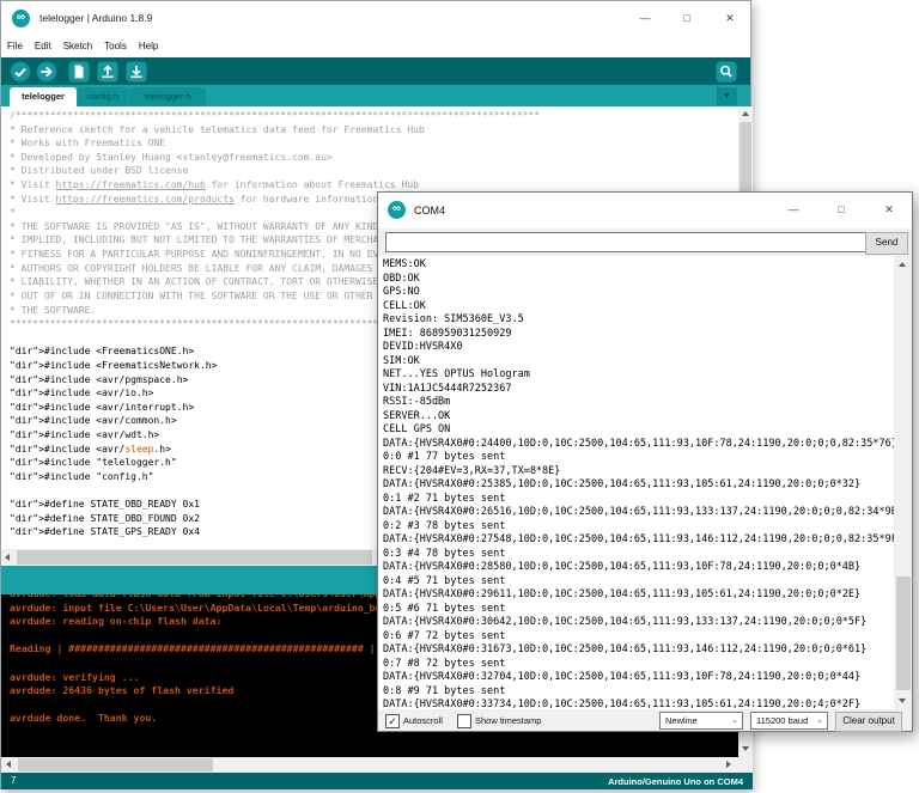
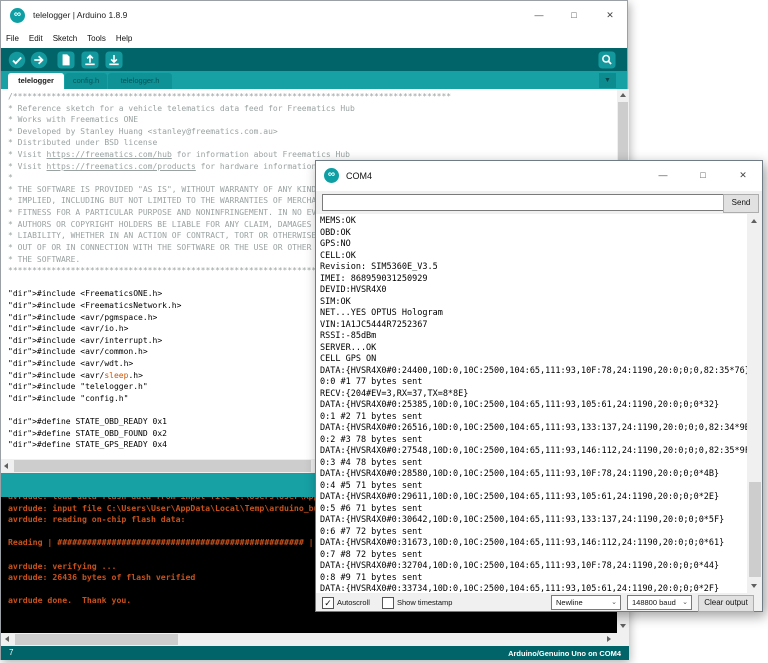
  ∞
  telelogger | Arduino 1.8.9
  —
  □
  ✕
  File Edit Sketch Tools Help
  telelogger
  config.h
  telelogger.h
  /*******************************************************************************************
  * Reference sketch for a vehicle telematics data feed for Freematics Hub
  * Works with Freematics ONE
  * Developed by Stanley Huang <stanley@freematics.com.au>
  * Distributed under BSD license
  * Visit https://freematics.com/hub for information about Freematics Hub
  * Visit https://freematics.com/products for hardware information
  *
  * THE SOFTWARE IS PROVIDED "AS IS", WITHOUT WARRANTY OF ANY KIND
  * IMPLIED, INCLUDING BUT NOT LIMITED TO THE WARRANTIES OF MERCHA
  * FITNESS FOR A PARTICULAR PURPOSE AND NONINFRINGEMENT. IN NO EV
  * AUTHORS OR COPYRIGHT HOLDERS BE LIABLE FOR ANY CLAIM, DAMAGES
  * LIABILITY, WHETHER IN AN ACTION OF CONTRACT, TORT OR OTHERWISE
  * OUT OF OR IN CONNECTION WITH THE SOFTWARE OR THE USE OR OTHER
  * THE SOFTWARE.
  "dir">#include <FreematicsONE.h>
  "dir">#include <FreematicsNetwork.h>
  "dir">#include <avr/pgmspace.h>
  "dir">#include <avr/io.h>
  "dir">#include <avr/interrupt.h>
  "dir">#include <avr/common.h>
  "dir">#include <avr/wdt.h>
  "dir">#include <avr/sleep.h>
  "dir">#include "telelogger.h"
  "dir">#include "config.h"
  "dir">#define STATE_OBD_READY 0x1
  "dir">#define STATE_OBD_FOUND 0x2
  "dir">#define STATE_GPS_READY 0x4
  avrdude: input file C:\Users\User\AppData\Local\Temp\arduino_b
  avrdude: reading on-chip flash data:
  Reading | ################################################## |
  avrdude: verifying ...
  avrdude: 26436 bytes of flash verified
  avrdude done. Thank you.
  7
  Arduino/Genuino Uno on COM4
  ∞
  COM4
  —
  □
  ✕
  Send
  MEMS:OK
  OBD:OK
  GPS:NO
  CELL:OK
  Revision: SIM5360E_V3.5
  IMEI: 868959031250929
  DEVID:HVSR4X0
  SIM:OK
  NET...YES OPTUS Hologram
  VIN:1A1JC5444R7252367
  RSSI:-85dBm
  SERVER...OK
  CELL GPS ON
  DATA:{HVSR4X0#0:24400,10D:0,10C:2500,104:65,111:93,10F:78,24:1190,20:0;0;0,82:35*76
  0:0 #1 77 bytes sent
  RECV:{204#EV=3,RX=37,TX=8*8E}
  DATA:{HVSR4X0#0:25385,10D:0,10C:2500,104:65,111:93,105:61,24:1190,20:0;0;0*32}
  0:1 #2 71 bytes sent
  DATA:{HVSR4X0#0:26516,10D:0,10C:2500,104:65,111:93,133:137,24:1190,20:0;0;0,82:34*9
  0:2 #3 78 bytes sent
  DATA:{HVSR4X0#0:27548,10D:0,10C:2500,104:65,111:93,146:112,24:1190,20:0;0;0,82:35*9
  0:3 #4 78 bytes sent
  DATA:{HVSR4X0#0:28580,10D:0,10C:2500,104:65,111:93,10F:78,24:1190,20:0;0;0*4B}
  0:4 #5 71 bytes sent
  DATA:{HVSR4X0#0:29611,10D:0,10C:2500,104:65,111:93,105:61,24:1190,20:0;0;0*2E}
  0:5 #6 71 bytes sent
  DATA:{HVSR4X0#0:30642,10D:0,10C:2500,104:65,111:93,133:137,24:1190,20:0;0;0*5F}
  0:6 #7 72 bytes sent
  DATA:{HVSR4X0#0:31673,10D:0,10C:2500,104:65,111:93,146:112,24:1190,20:0;0;0*61}
  0:7 #8 72 bytes sent
  DATA:{HVSR4X0#0:32704,10D:0,10C:2500,104:65,111:93,10F:78,24:1190,20:0;0;0*44}
  0:8 #9 71 bytes sent
- DATA:{HVSR4X0#0:33734,10D:0,10C:2500,104:65,111:93,105:61,24:1190,20:0;4;0*2F}
+ DATA:{HVSR4X0#0:33734,10D:0,10C:2500,104:65,111:93,105:61,24:1190,20:0;0;0*2F}
  ✓
  Autoscroll
  Show timestamp
  Newline
- 115200 baud
+ 148800 baud
  Clear output
